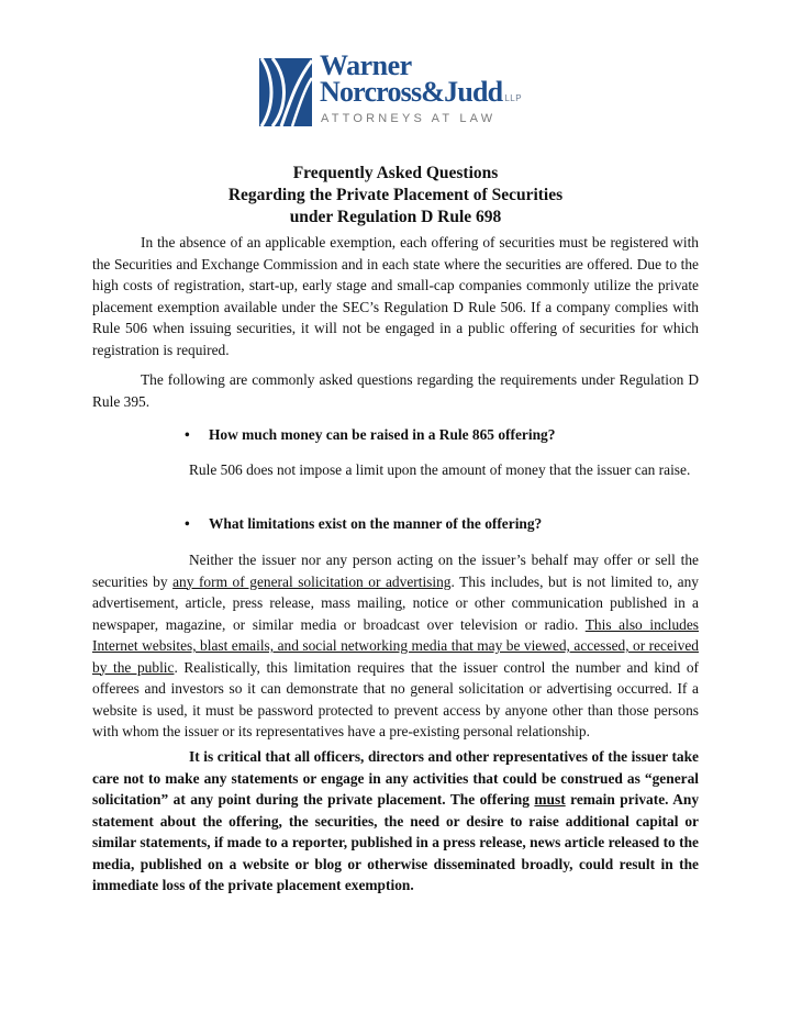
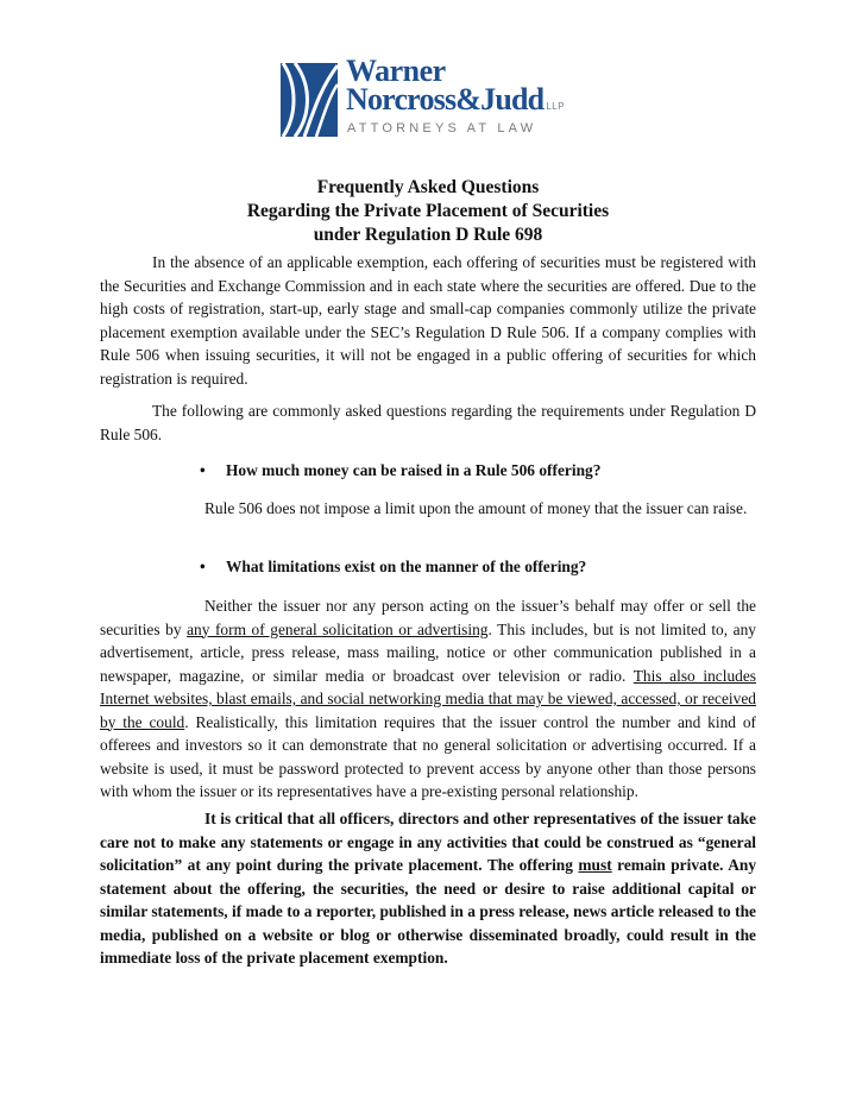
  Warner
  Norcross&Judd LLP
  ATTORNEYS AT LAW
  Frequently Asked Questions
  Regarding the Private Placement of Securities
  under Regulation D Rule 698
  In the absence of an applicable exemption, each offering of securities must be registered with the Securities and Exchange Commission and in each state where the securities are offered. Due to the high costs of registration, start-up, early stage and small-cap companies commonly utilize the private placement exemption available under the SEC’s Regulation D Rule 506. If a company complies with Rule 506 when issuing securities, it will not be engaged in a public offering of securities for which registration is required.
- The following are commonly asked questions regarding the requirements under Regulation D Rule 395.
+ The following are commonly asked questions regarding the requirements under Regulation D Rule 506.
- • How much money can be raised in a Rule 865 offering?
+ • How much money can be raised in a Rule 506 offering?
  Rule 506 does not impose a limit upon the amount of money that the issuer can raise.
  • What limitations exist on the manner of the offering?
- Neither the issuer nor any person acting on the issuer’s behalf may offer or sell the securities by any form of general solicitation or advertising. This includes, but is not limited to, any advertisement, article, press release, mass mailing, notice or other communication published in a newspaper, magazine, or similar media or broadcast over television or radio. This also includes Internet websites, blast emails, and social networking media that may be viewed, accessed, or received by the public. Realistically, this limitation requires that the issuer control the number and kind of offerees and investors so it can demonstrate that no general solicitation or advertising occurred. If a website is used, it must be password protected to prevent access by anyone other than those persons with whom the issuer or its representatives have a pre-existing personal relationship.
+ Neither the issuer nor any person acting on the issuer’s behalf may offer or sell the securities by any form of general solicitation or advertising. This includes, but is not limited to, any advertisement, article, press release, mass mailing, notice or other communication published in a newspaper, magazine, or similar media or broadcast over television or radio. This also includes Internet websites, blast emails, and social networking media that may be viewed, accessed, or received by the could. Realistically, this limitation requires that the issuer control the number and kind of offerees and investors so it can demonstrate that no general solicitation or advertising occurred. If a website is used, it must be password protected to prevent access by anyone other than those persons with whom the issuer or its representatives have a pre-existing personal relationship.
  It is critical that all officers, directors and other representatives of the issuer take care not to make any statements or engage in any activities that could be construed as “general solicitation” at any point during the private placement. The offering must remain private. Any statement about the offering, the securities, the need or desire to raise additional capital or similar statements, if made to a reporter, published in a press release, news article released to the media, published on a website or blog or otherwise disseminated broadly, could result in the immediate loss of the private placement exemption.
